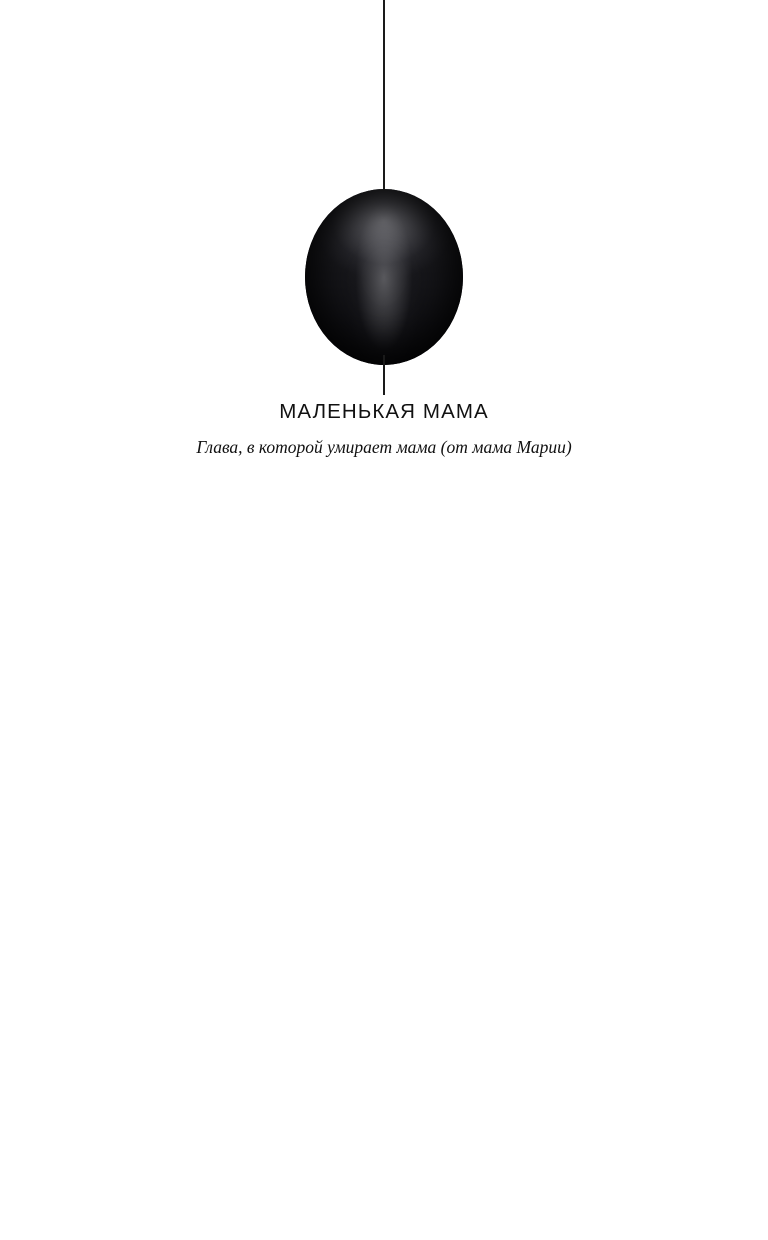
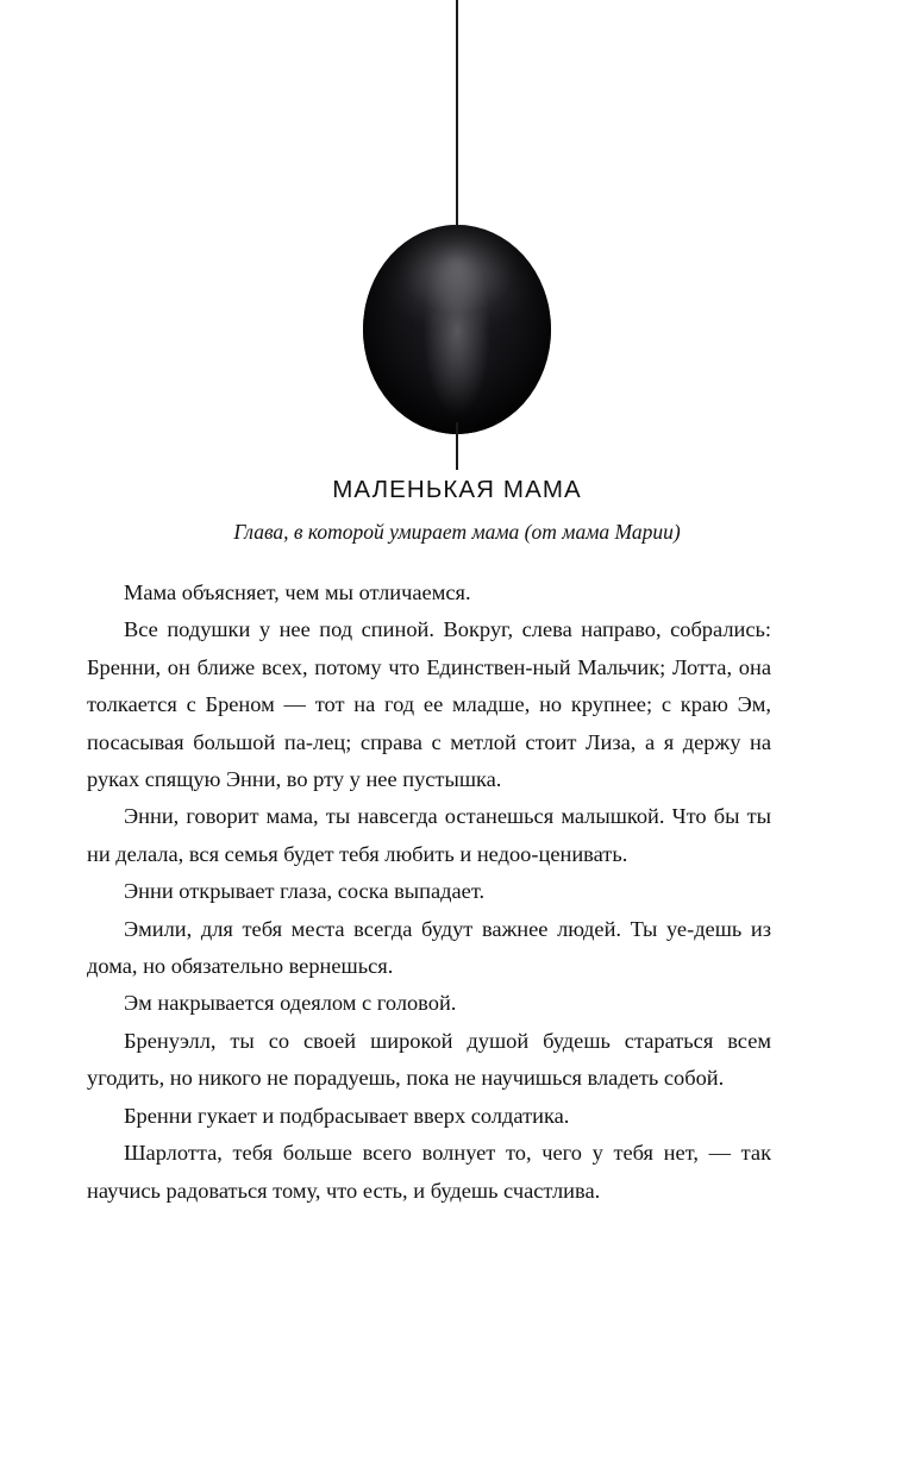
  МАЛЕНЬКАЯ МАМА
  Глава, в которой умирает мама (от мама Марии)
+ Мама объясняет, чем мы отличаемся.
+ Все подушки у нее под спиной. Вокруг, слева направо, собрались: Бренни, он ближе всех, потому что Единствен-ный Мальчик; Лотта, она толкается с Бреном — тот на год ее младше, но крупнее; с краю Эм, посасывая большой па-лец; справа с метлой стоит Лиза, а я держу на руках спящую Энни, во рту у нее пустышка.
+ Энни, говорит мама, ты навсегда останешься малышкой. Что бы ты ни делала, вся семья будет тебя любить и недоо-ценивать.
+ Энни открывает глаза, соска выпадает.
+ Эмили, для тебя места всегда будут важнее людей. Ты уе-дешь из дома, но обязательно вернешься.
+ Эм накрывается одеялом с головой.
+ Бренуэлл, ты со своей широкой душой будешь стараться всем угодить, но никого не порадуешь, пока не научишься владеть собой.
+ Бренни гукает и подбрасывает вверх солдатика.
+ Шарлотта, тебя больше всего волнует то, чего у тебя нет, — так научись радоваться тому, что есть, и будешь счастлива.
